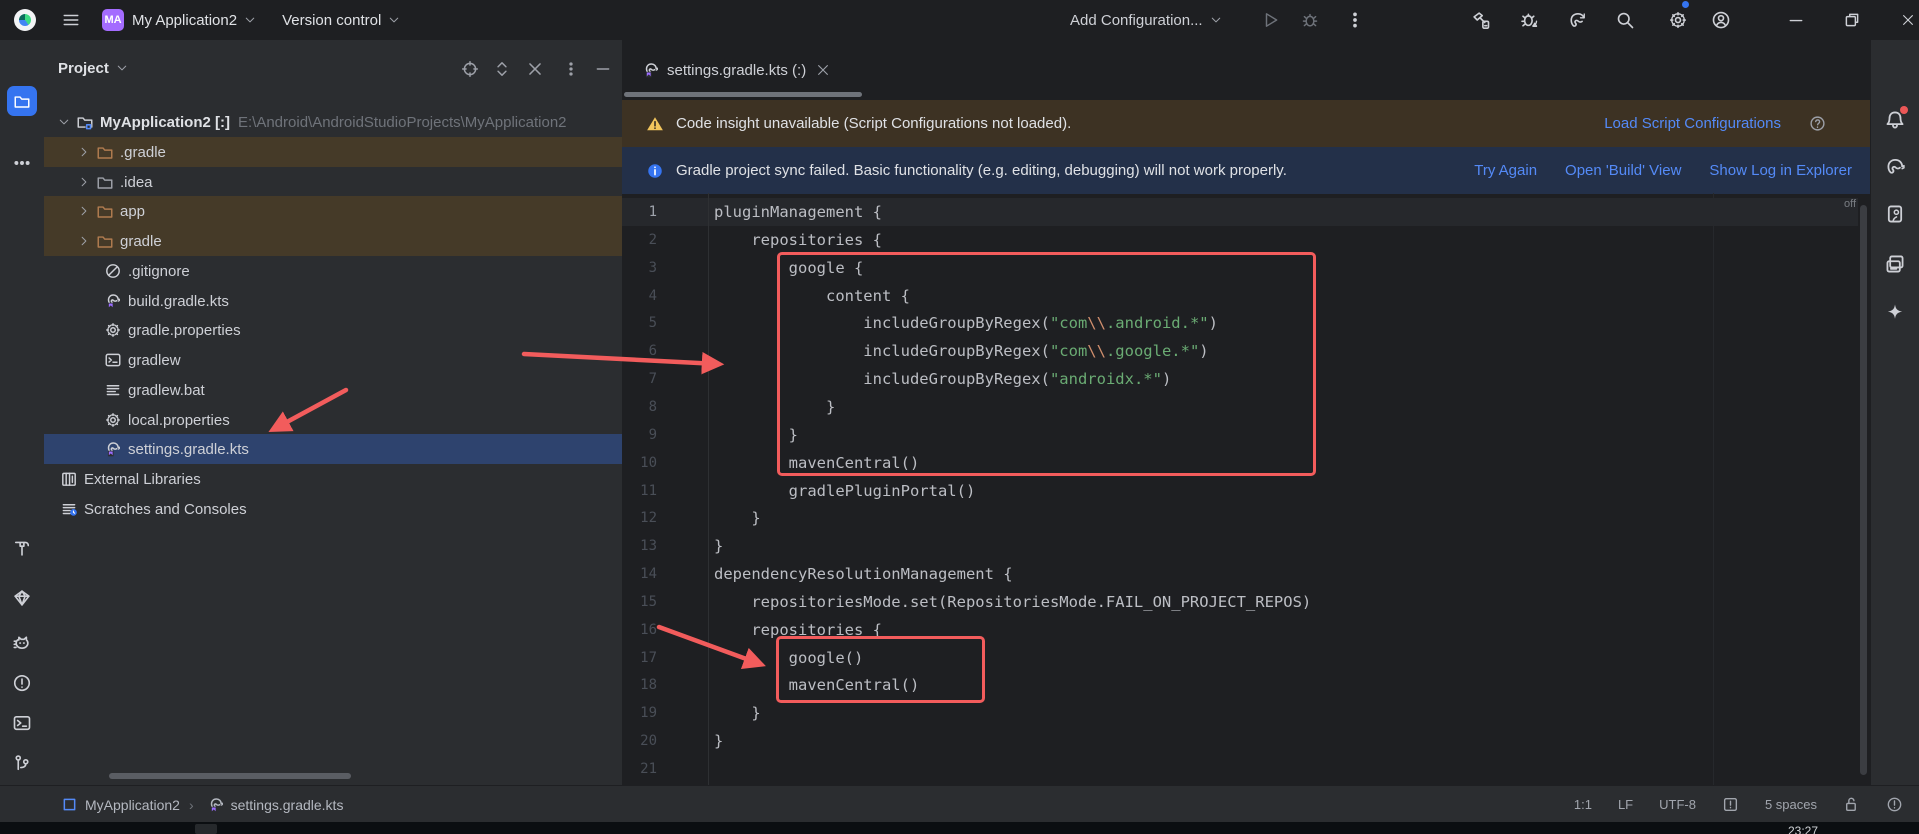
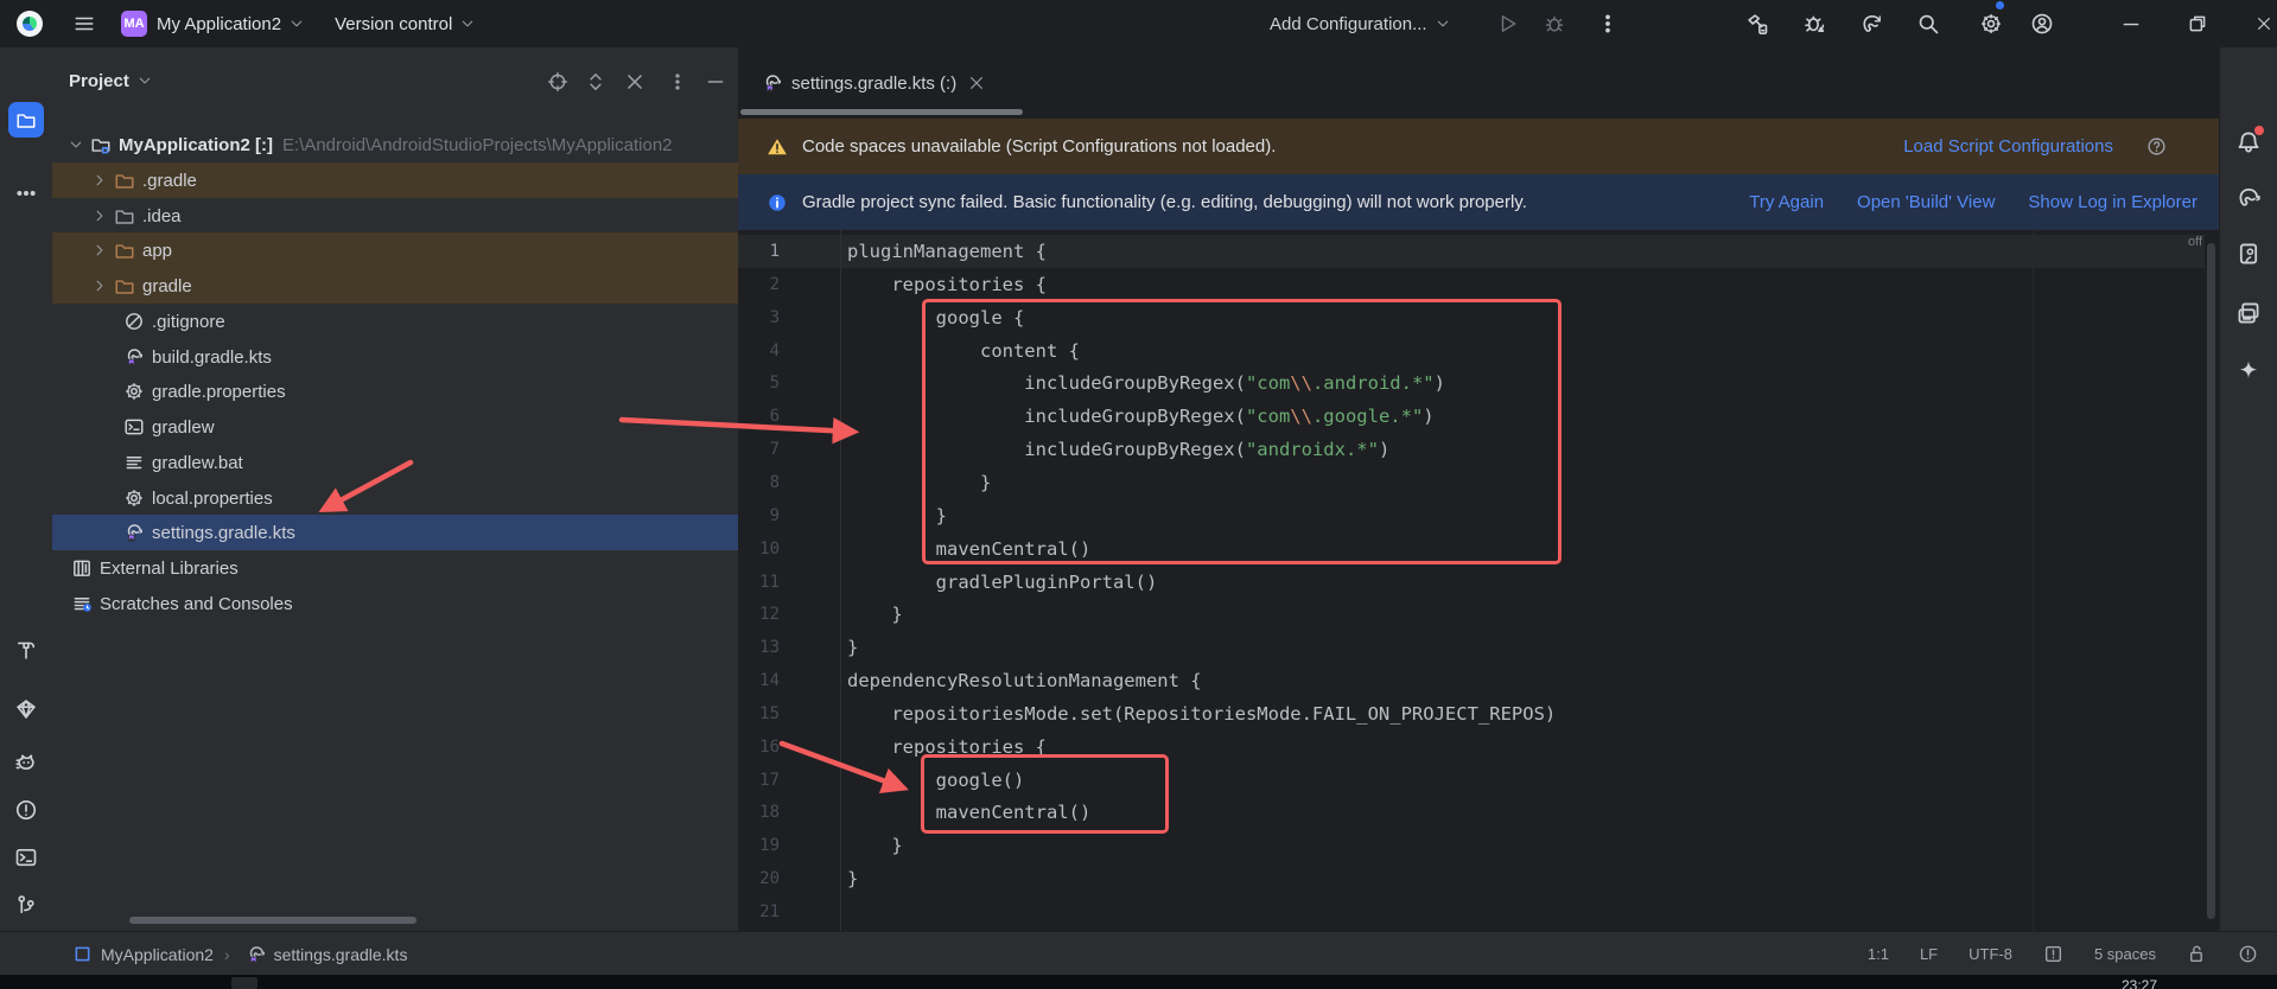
  MA
  My Application2
  Version control
  Add Configuration...
  Project
  MyApplication2 [:]
  E:\Android\AndroidStudioProjects\MyApplication2
  .gradle
  .idea
  app
  gradle
  .gitignore
  build.gradle.kts
  gradle.properties
  gradlew
  gradlew.bat
  local.properties
  settings.gradle.kts
  External Libraries
  Scratches and Consoles
  settings.gradle.kts (:)
- Code insight unavailable (Script Configurations not loaded).
+ Code spaces unavailable (Script Configurations not loaded).
  Load Script Configurations
  Gradle project sync failed. Basic functionality (e.g. editing, debugging) will not work properly.
  Try Again
  Open 'Build' View
  Show Log in Explorer
  1
  pluginManagement {
  2
  repositories {
  3
  google {
  4
  content {
  5
  includeGroupByRegex("com\\.android.*")
  6
  includeGroupByRegex("com\\.google.*")
  7
  includeGroupByRegex("androidx.*")
  8
  }
  9
  }
  10
  mavenCentral()
  11
  gradlePluginPortal()
  12
  }
  13
  }
  14
  dependencyResolutionManagement {
  15
  repositoriesMode.set(RepositoriesMode.FAIL_ON_PROJECT_REPOS)
  16
  repositories {
  17
  google()
  18
  mavenCentral()
  19
  }
  20
  }
  21
  off
  MyApplication2
  ›
  settings.gradle.kts
  1:1
  LF
  UTF-8
  5 spaces
  23:27
